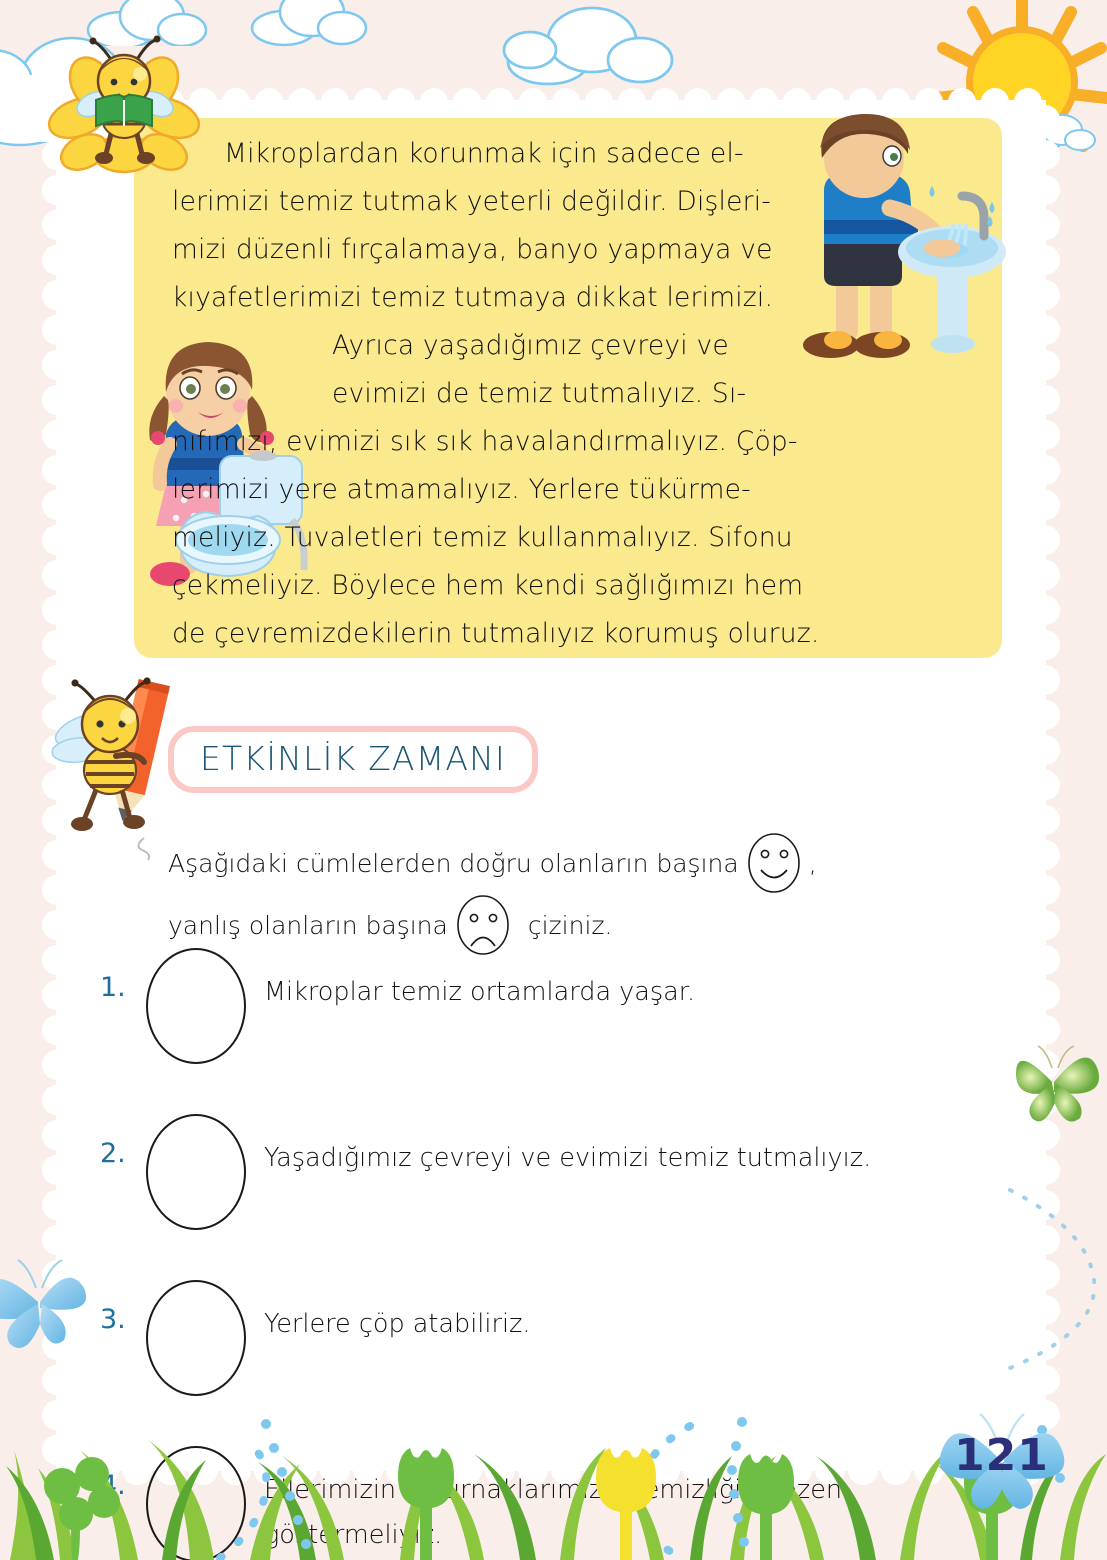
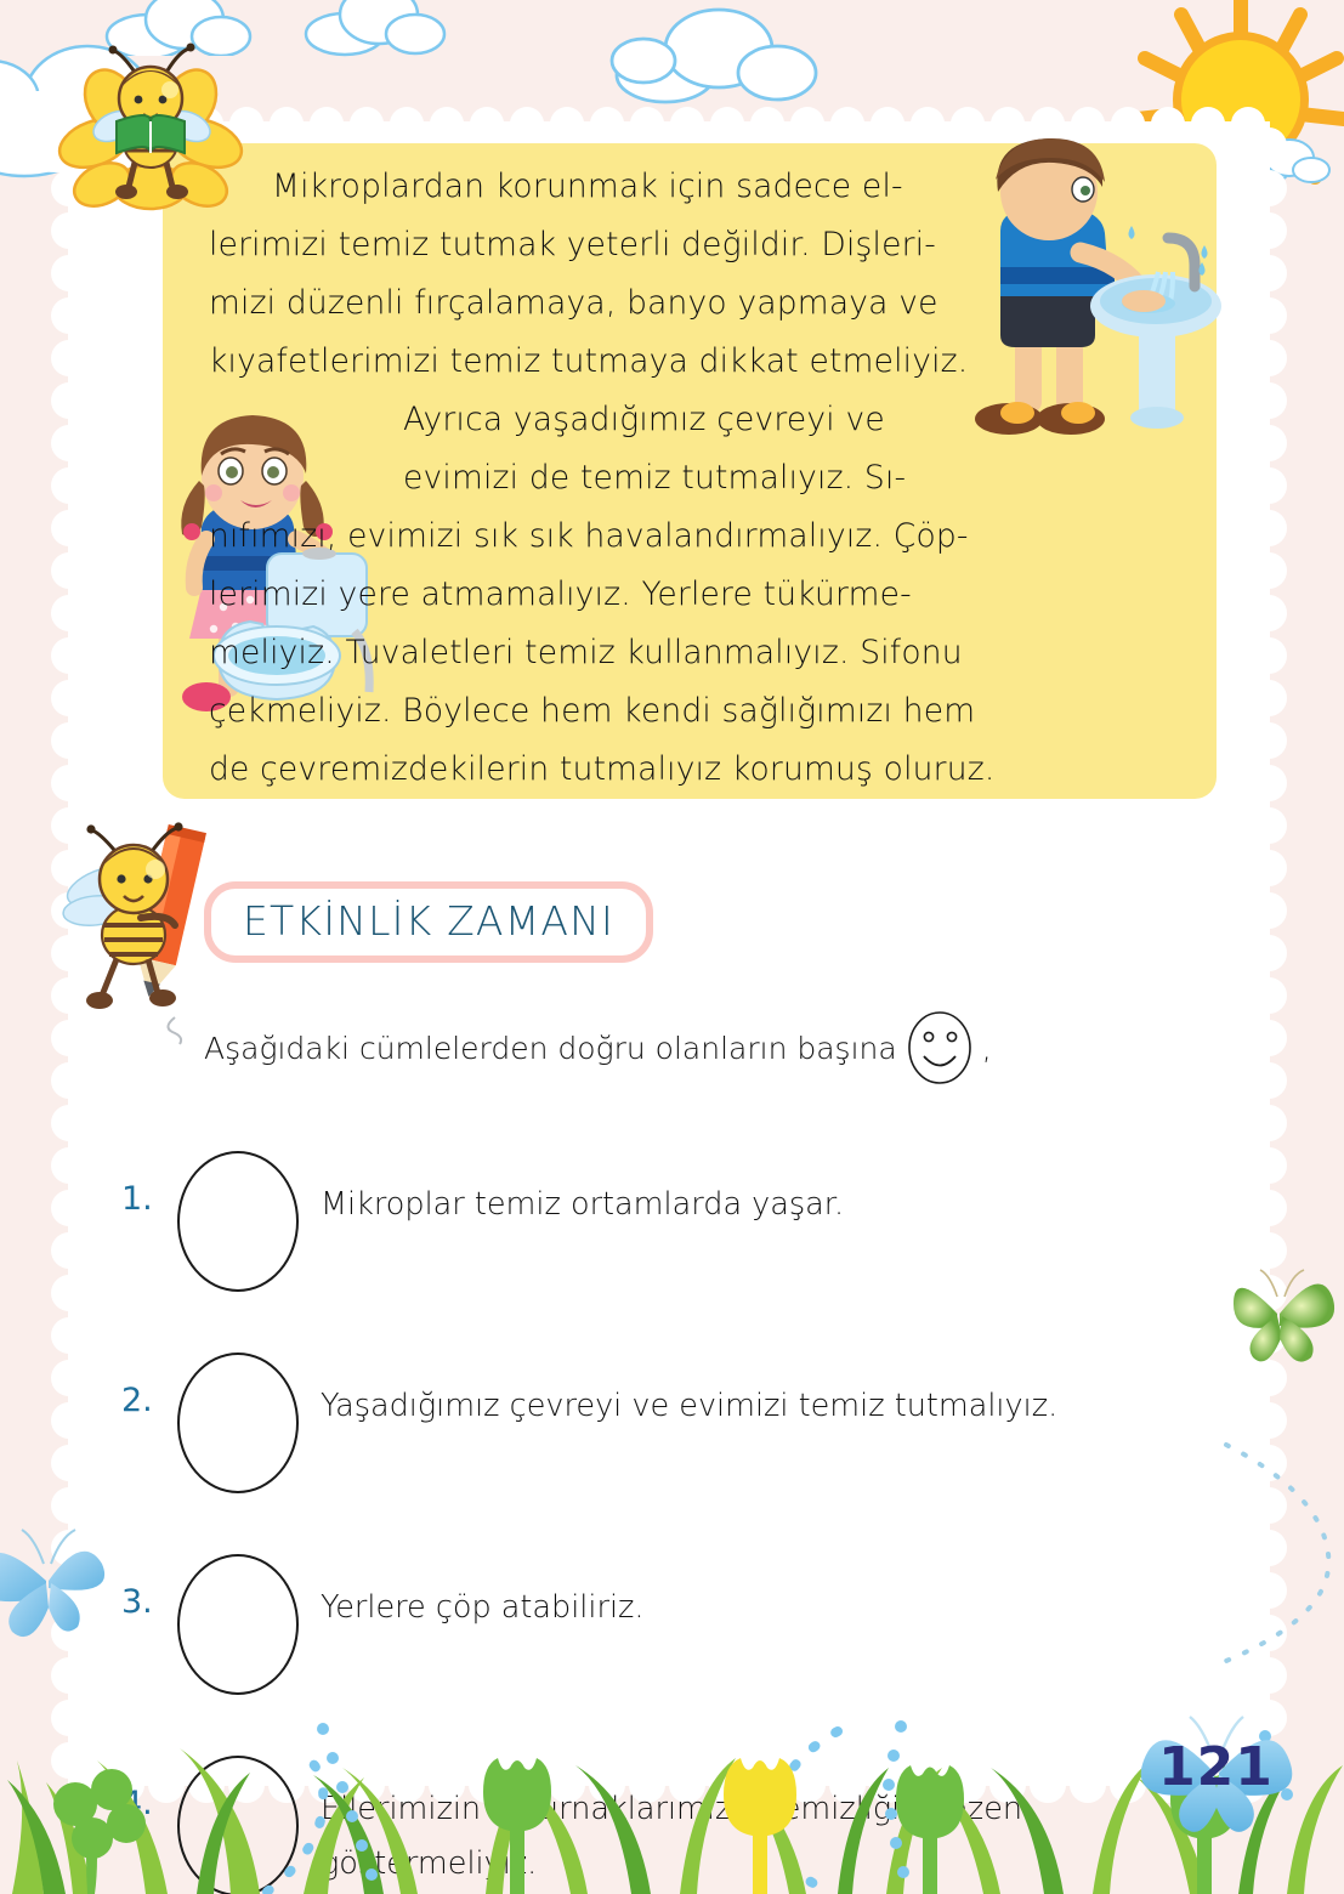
  Mikroplardan korunmak için sadece el-
  lerimizi temiz tutmak yeterli değildir. Dişleri-
  mizi düzenli fırçalamaya, banyo yapmaya ve
- kıyafetlerimizi temiz tutmaya dikkat lerimizi.
+ kıyafetlerimizi temiz tutmaya dikkat etmeliyiz.
  Ayrıca yaşadığımız çevreyi ve
  evimizi de temiz tutmalıyız. Sı-
  nıfımızı, evimizi sık sık havalandırmalıyız. Çöp-
  lerimizi yere atmamalıyız. Yerlere tükürme-
  meliyiz. Tuvaletleri temiz kullanmalıyız. Sifonu
  çekmeliyiz. Böylece hem kendi sağlığımızı hem
  de çevremizdekilerin tutmalıyız korumuş oluruz.
  ETKİNLİK ZAMANI
  Aşağıdaki cümlelerden doğru olanların başına
  ,
- yanlış olanların başına
- çiziniz.
  1.
  Mikroplar temiz ortamlarda yaşar.
  2.
  Yaşadığımız çevreyi ve evimizi temiz tutmalıyız.
  3.
  Yerlere çöp atabiliriz.
  121
